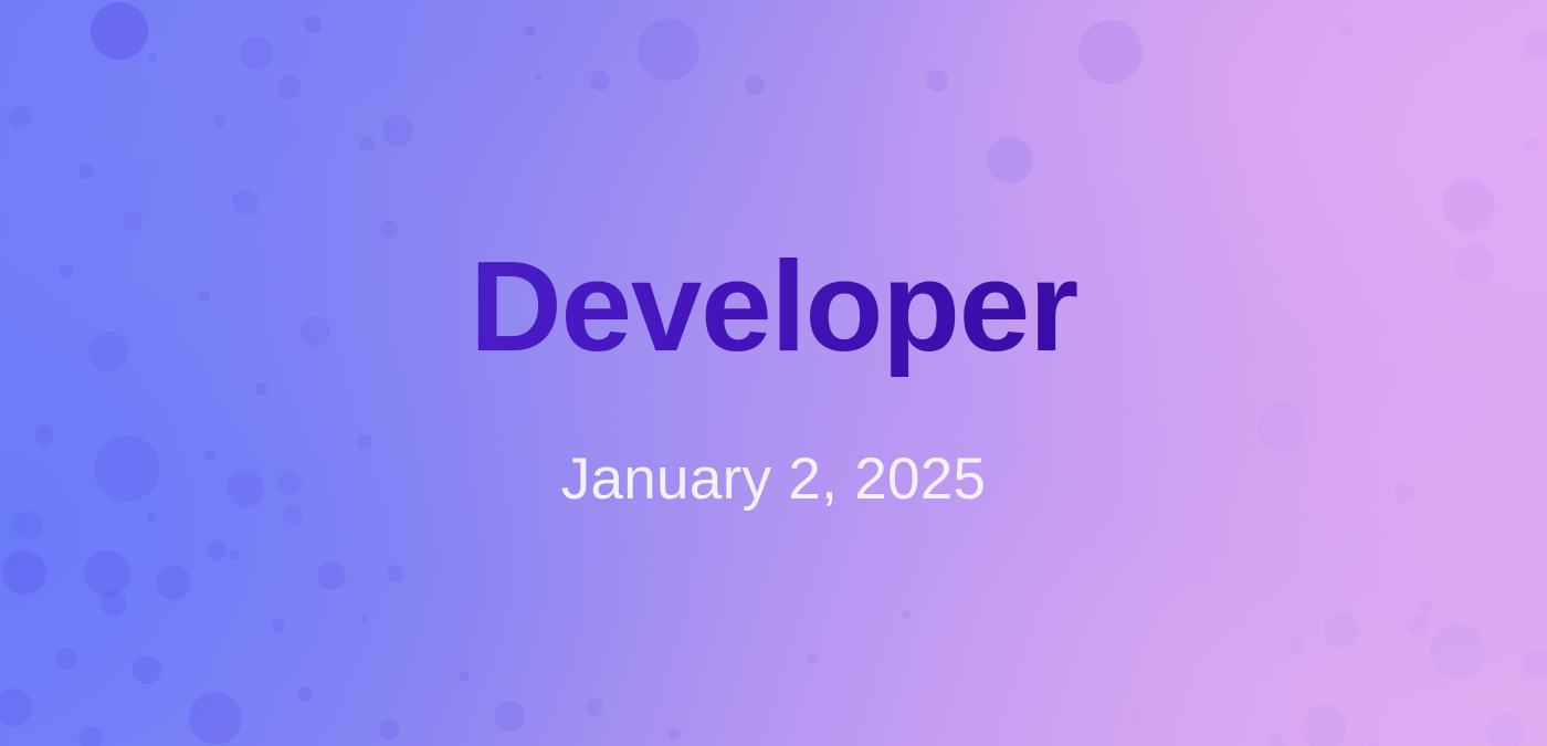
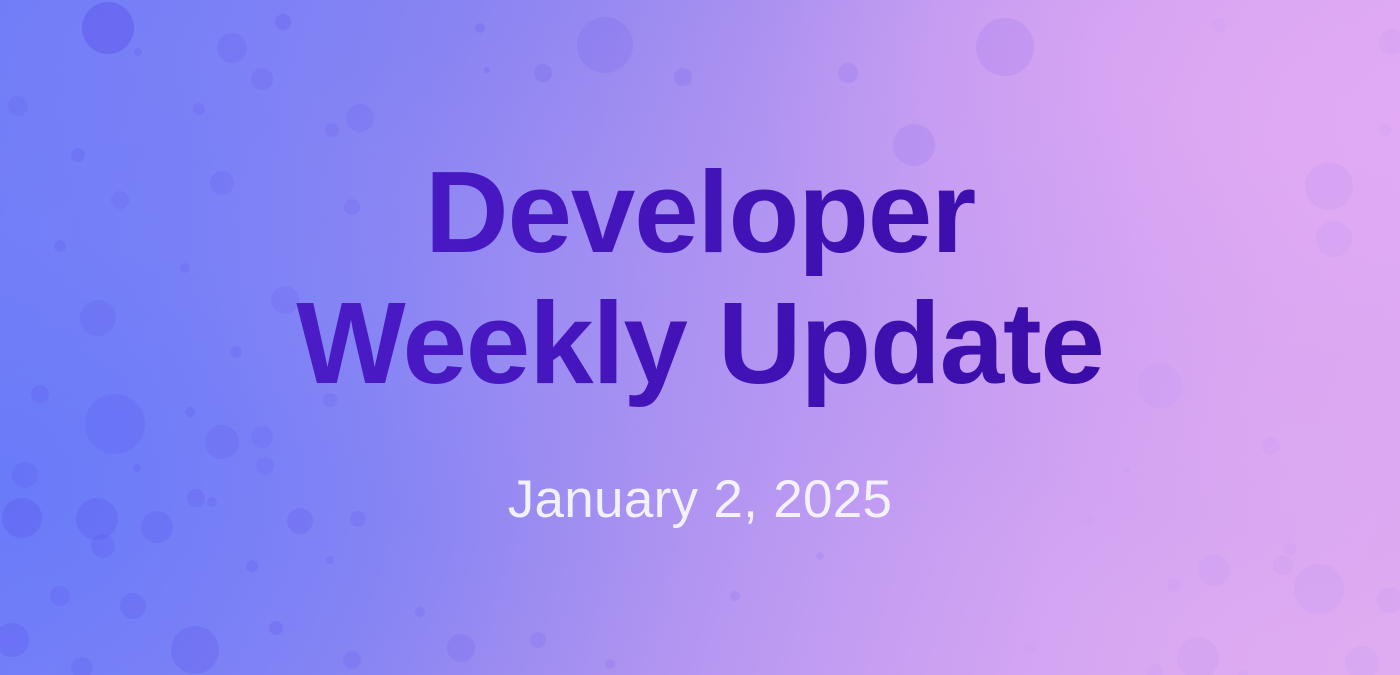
  Developer
+ Weekly Update
  January 2, 2025
